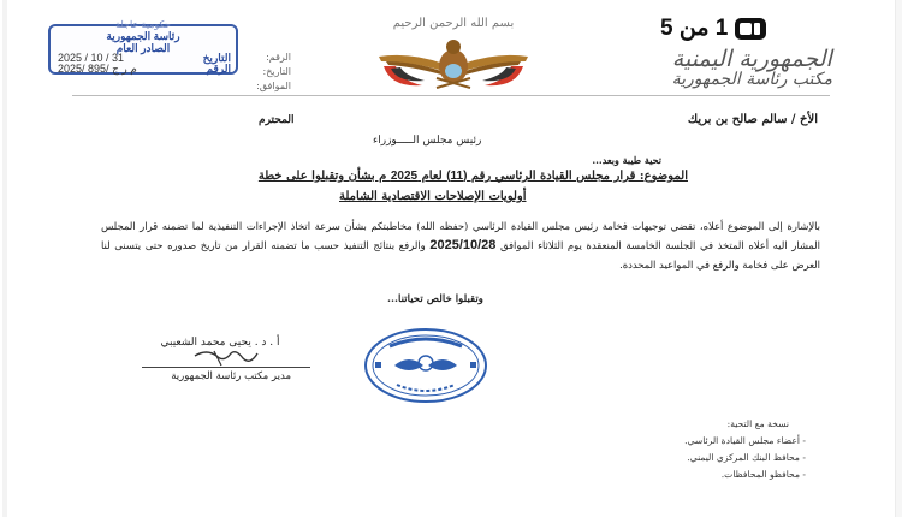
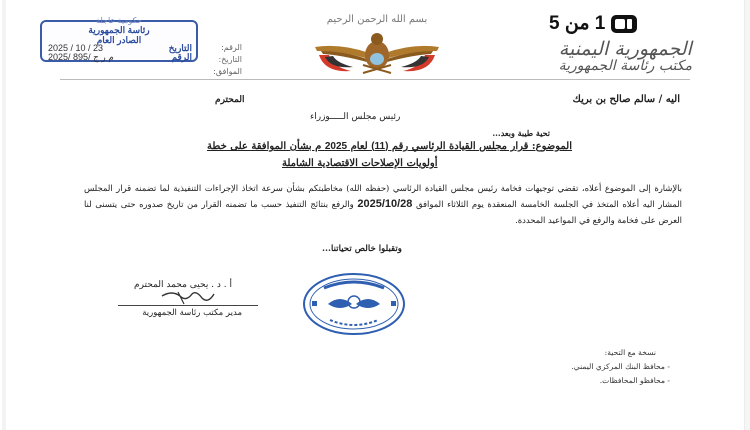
  1 من 5
  الجمهورية اليمنية
  مكتب رئاسة الجمهورية
  بسم الله الرحمن الرحيم
  حكومية عاجلة
  رئاسة الجمهورية
  الصادر العام
  التاريخ
- 2025 / 10 / 31
+ 2025 / 10 / 23
  الرقم
  2025/ م ر ج /895
  الرقم:
  التاريخ:
  الموافق:
- الأخ / سالم صالح بن بريك
+ اليه / سالم صالح بن بريك
  المحترم
  رئيس مجلس الـــــوزراء
  تحية طيبة وبعد...
- الموضوع: قرار مجلس القيادة الرئاسي رقم (11) لعام 2025 م بشأن وتقبلوا على خطة
+ الموضوع: قرار مجلس القيادة الرئاسي رقم (11) لعام 2025 م بشأن الموافقة على خطة
  أولويات الإصلاحات الاقتصادية الشاملة
  بالإشارة إلى الموضوع أعلاه، تقضي توجيهات فخامة رئيس مجلس القيادة الرئاسي (حفظه الله) مخاطبتكم بشأن سرعة اتخاذ الإجراءات التنفيذية لما تضمنه قرار المجلس المشار اليه أعلاه المتخذ في الجلسة الخامسة المنعقدة يوم الثلاثاء الموافق 2025/10/28 والرفع بنتائج التنفيذ حسب ما تضمنه القرار من تاريخ صدوره حتى يتسنى لنا العرض على فخامة والرفع في المواعيد المحددة.
  وتقبلوا خالص تحياتنا...
- أ . د . يحيى محمد الشعيبي
+ أ . د . يحيى محمد المحترم
  مدير مكتب رئاسة الجمهورية
  نسخة مع التحية:
- أعضاء مجلس القيادة الرئاسي.
  محافظ البنك المركزي اليمني.
  محافظو المحافظات.
